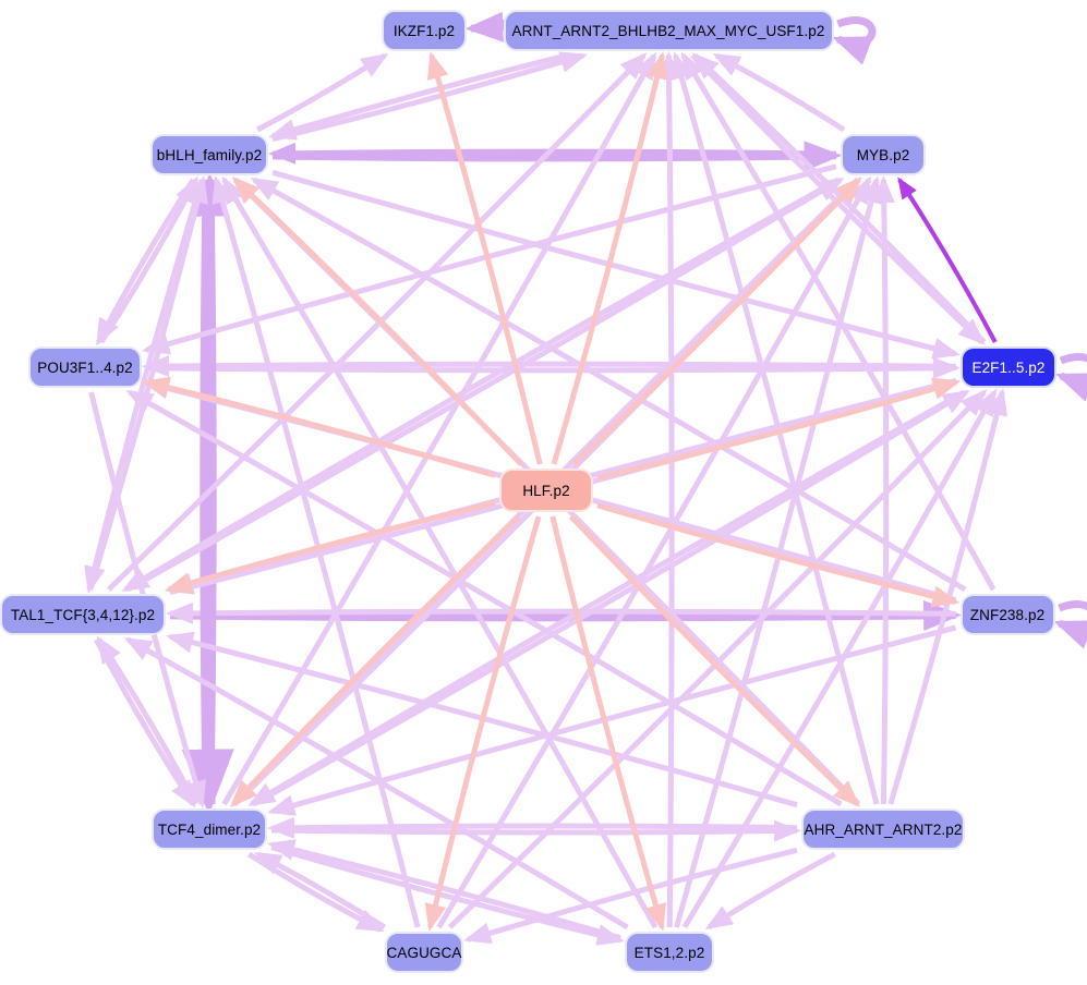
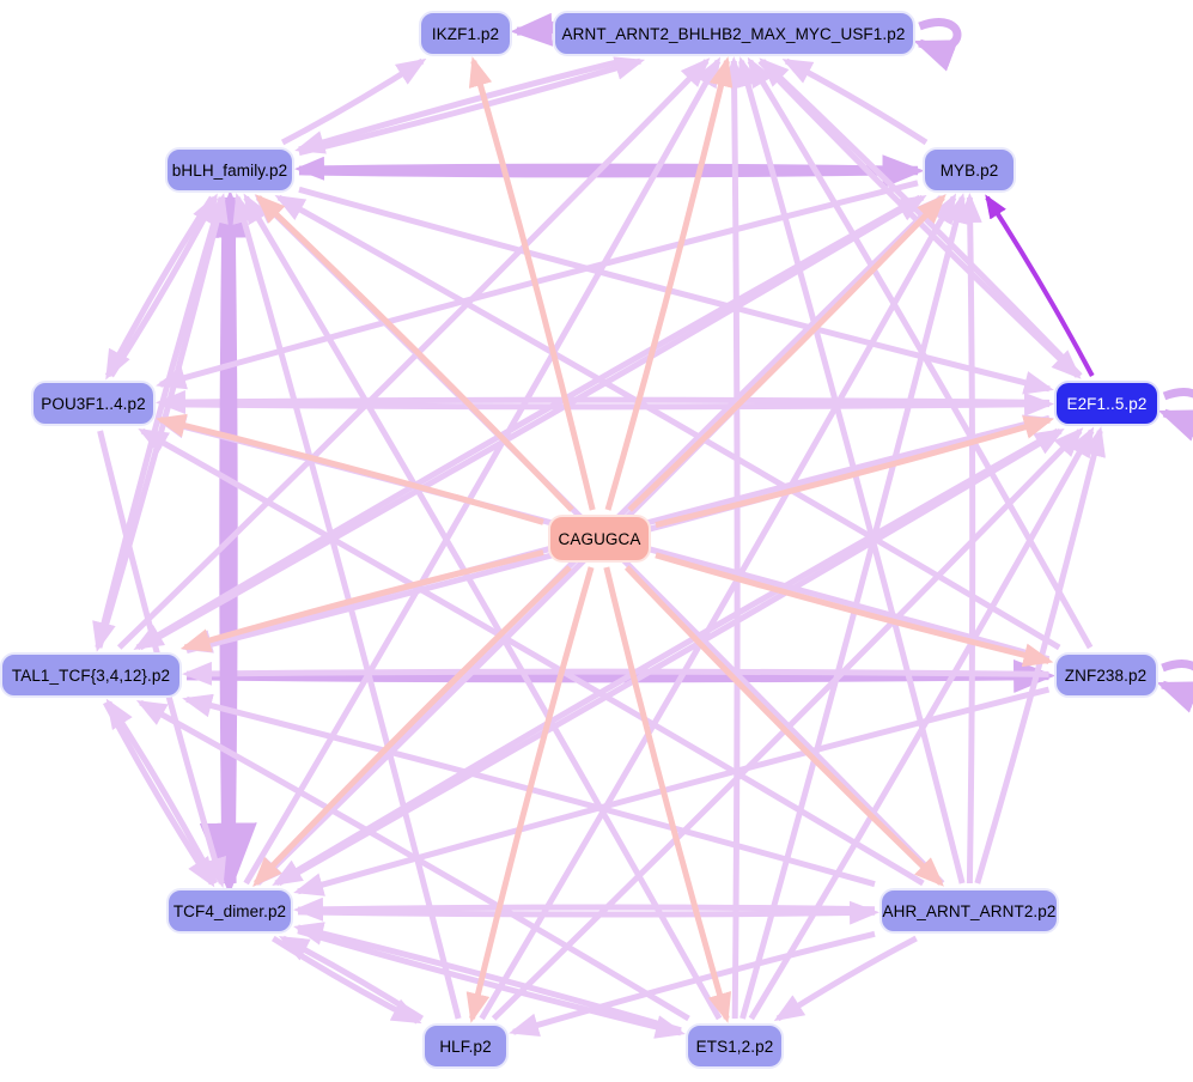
  IKZF1.p2
  ARNT_ARNT2_BHLHB2_MAX_MYC_USF1.p2
  bHLH_family.p2
  MYB.p2
  POU3F1..4.p2
  E2F1..5.p2
- HLF.p2
+ CAGUGCA
  TAL1_TCF{3,4,12}.p2
  ZNF238.p2
  TCF4_dimer.p2
  AHR_ARNT_ARNT2.p2
- CAGUGCA
+ HLF.p2
  ETS1,2.p2
